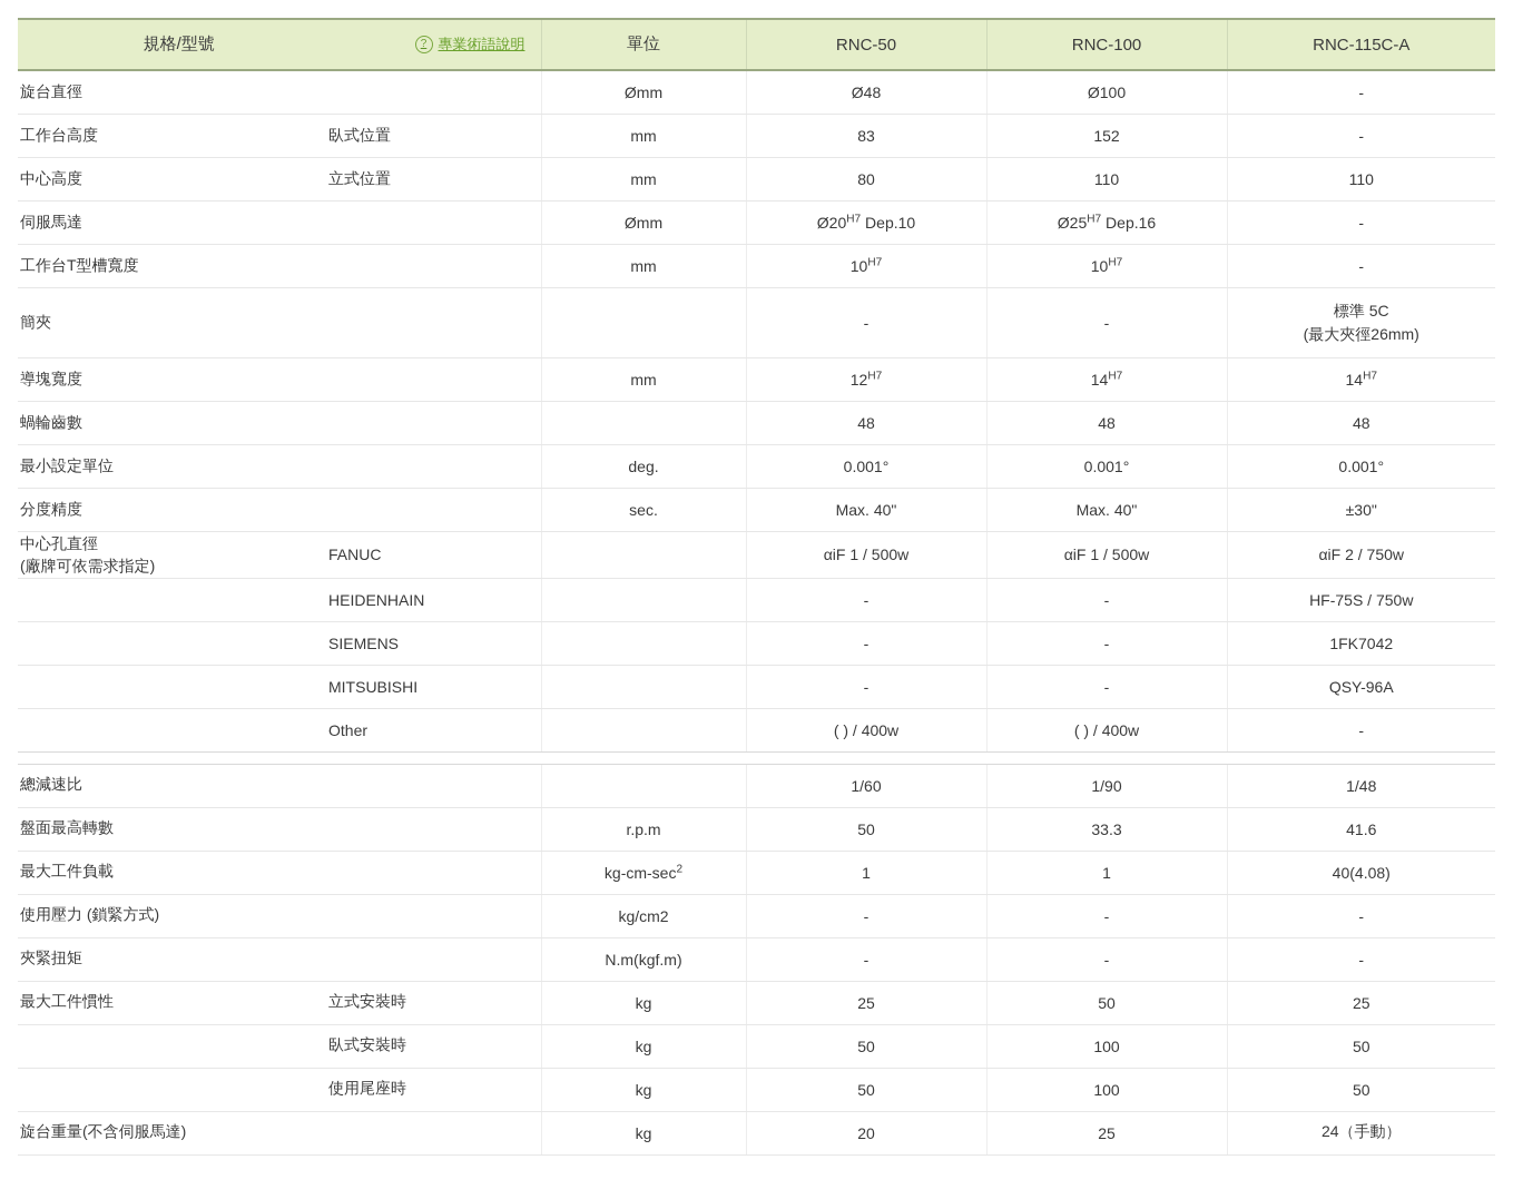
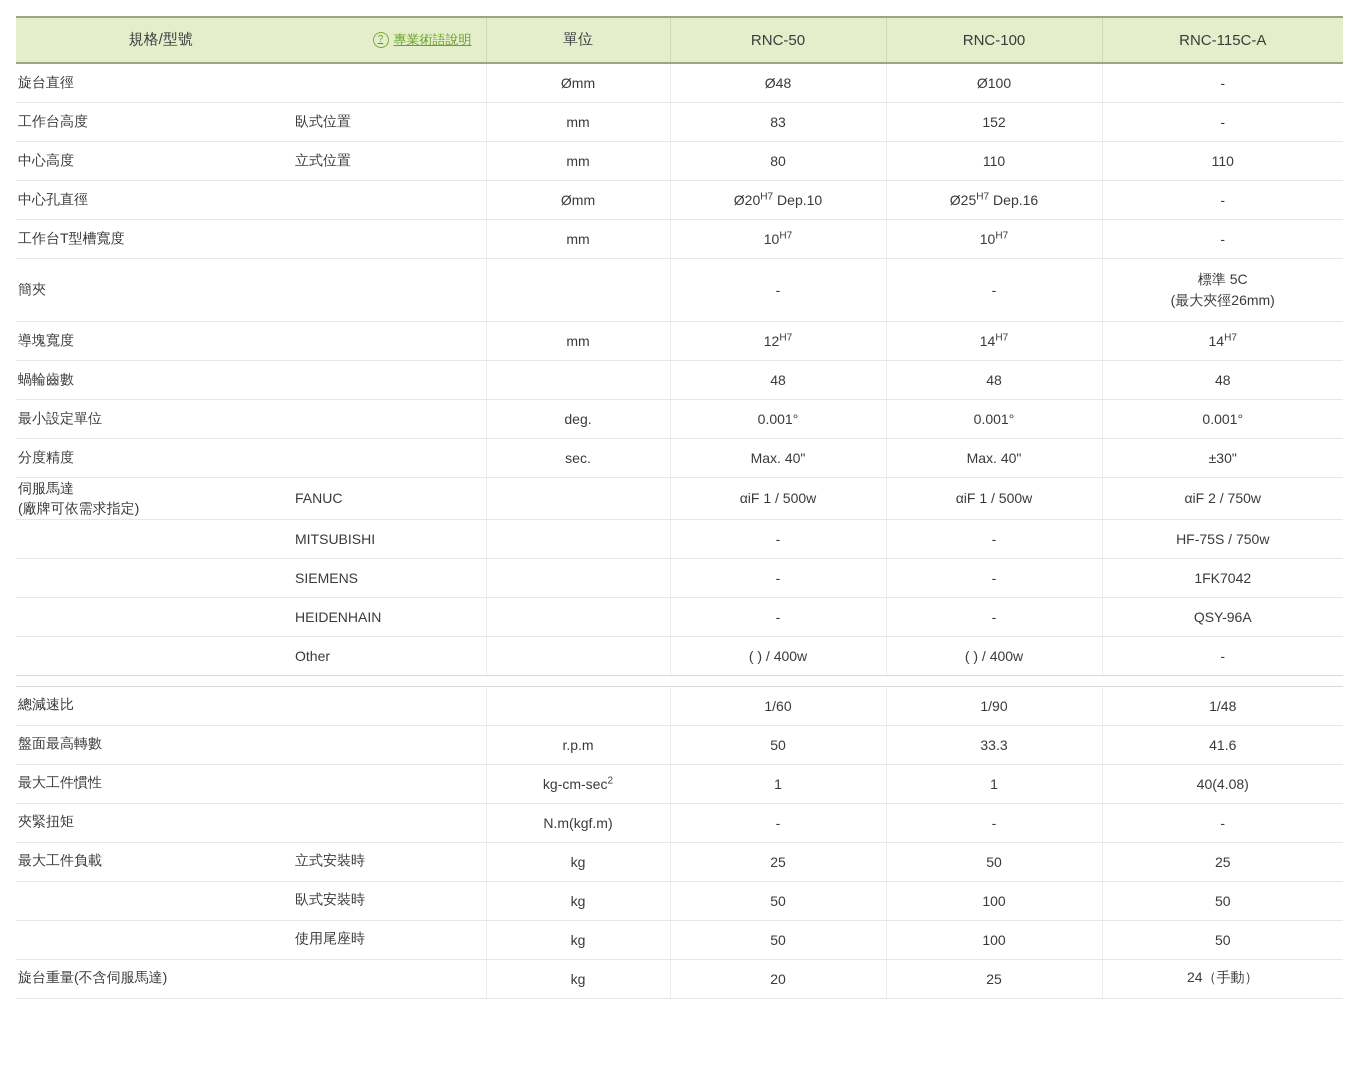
  規格/型號 ? 專業術語說明	單位	RNC-50	RNC-100	RNC-115C-A
  旋台直徑		Ømm	Ø48	Ø100	-
  工作台高度	臥式位置	mm	83	152	-
  中心高度	立式位置	mm	80	110	110
- 伺服馬達		Ømm	Ø20H7 Dep.10	Ø25H7 Dep.16	-
+ 中心孔直徑		Ømm	Ø20H7 Dep.10	Ø25H7 Dep.16	-
  工作台T型槽寬度		mm	10H7	10H7	-
  簡夾			-	-	標準 5C(最大夾徑26mm)
  導塊寬度		mm	12H7	14H7	14H7
  蝸輪齒數			48	48	48
  最小設定單位		deg.	0.001°	0.001°	0.001°
  分度精度		sec.	Max. 40"	Max. 40"	±30"
- 中心孔直徑(廠牌可依需求指定)	FANUC		αiF 1 / 500w	αiF 1 / 500w	αiF 2 / 750w
+ 伺服馬達(廠牌可依需求指定)	FANUC		αiF 1 / 500w	αiF 1 / 500w	αiF 2 / 750w
- 	HEIDENHAIN		-	-	HF-75S / 750w
+ 	MITSUBISHI		-	-	HF-75S / 750w
  	SIEMENS		-	-	1FK7042
- 	MITSUBISHI		-	-	QSY-96A
+ 	HEIDENHAIN		-	-	QSY-96A
  	Other		( ) / 400w	( ) / 400w	-
  總減速比			1/60	1/90	1/48
  盤面最高轉數		r.p.m	50	33.3	41.6
- 最大工件負載		kg-cm-sec2	1	1	40(4.08)
+ 最大工件慣性		kg-cm-sec2	1	1	40(4.08)
- 使用壓力 (鎖緊方式)		kg/cm2	-	-	-
  夾緊扭矩		N.m(kgf.m)	-	-	-
- 最大工件慣性	立式安裝時	kg	25	50	25
+ 最大工件負載	立式安裝時	kg	25	50	25
  	臥式安裝時	kg	50	100	50
  	使用尾座時	kg	50	100	50
  旋台重量(不含伺服馬達)		kg	20	25	24（手動）
